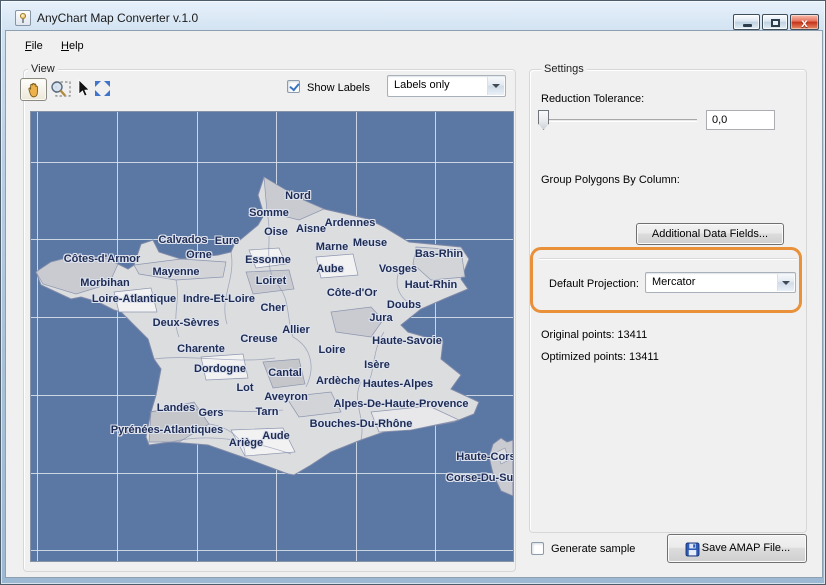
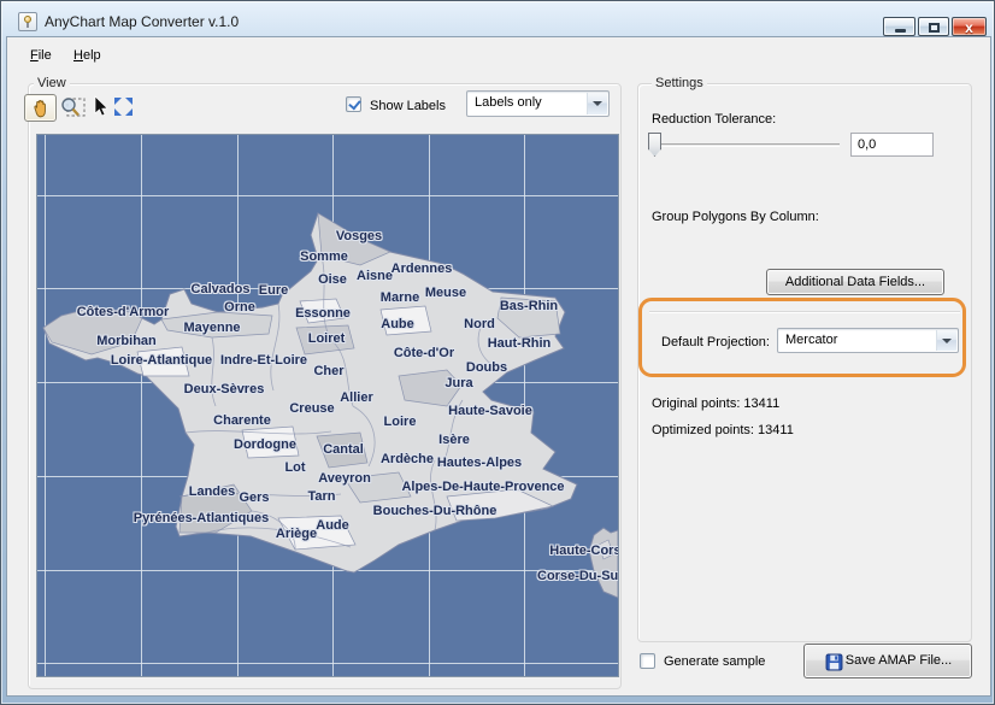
  AnyChart Map Converter v.1.0
  x
  File
  Help
  View
  Show Labels
  Labels only
- Nord
+ Vosges
  Somme
  Oise
  Aisne
  Ardennes
  Marne
  Meuse
  Calvados
  Eure
  Orne
  Mayenne
  Essonne
  Aube
- Vosges
+ Nord
  Bas-Rhin
  Côtes-d'Armor
  Morbihan
  Loiret
  Haut-Rhin
  Loire-Atlantique
  Indre-Et-Loire
  Cher
  Côte-d'Or
  Doubs
  Jura
  Deux-Sèvres
  Allier
  Creuse
  Haute-Savoie
  Charente
  Loire
  Dordogne
  Cantal
  Isère
  Ardèche
  Hautes-Alpes
  Lot
  Aveyron
  Alpes-De-Haute-Provence
  Landes
  Gers
  Tarn
  Bouches-Du-Rhône
  Pyrénées-Atlantiques
  Aude
  Ariège
  Haute-Cors
  Corse-Du-Su
  Settings
  Reduction Tolerance:
  0,0
  Group Polygons By Column:
  Additional Data Fields...
  Default Projection:
  Mercator
  Original points: 13411
  Optimized points: 13411
  Generate sample
  Save AMAP File...
